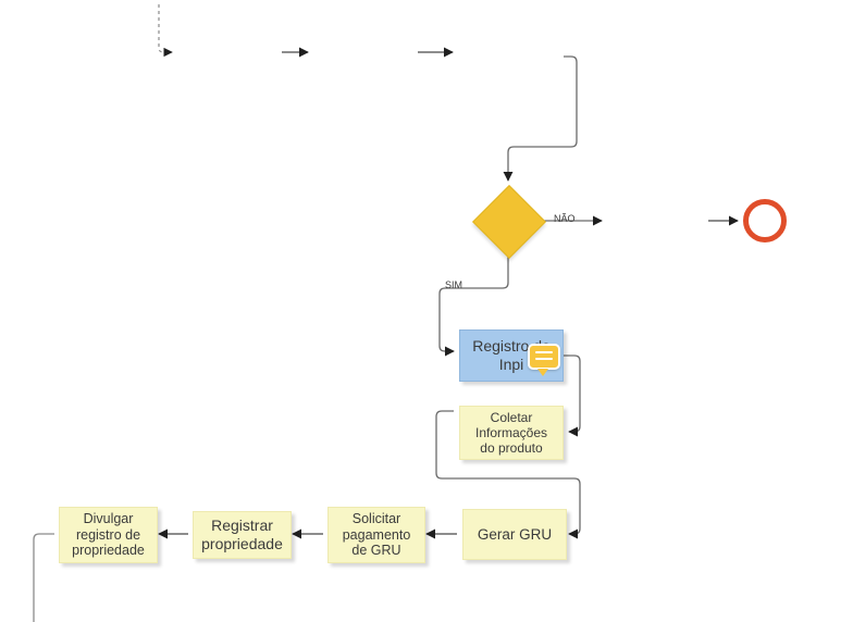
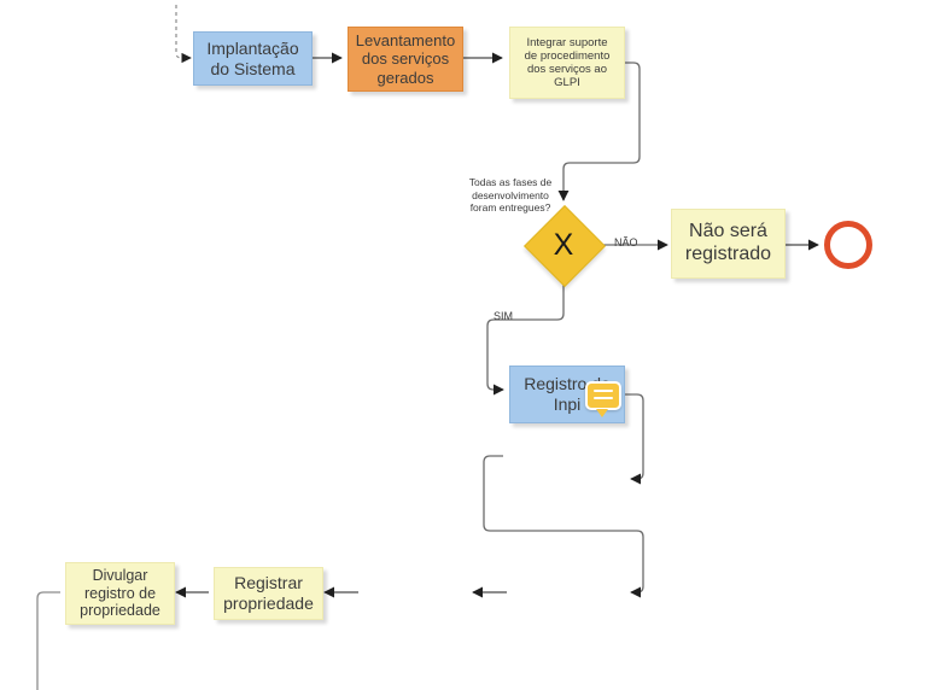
+ Implantação
+ do Sistema
+ Levantamento
+ dos serviços
+ gerados
+ Integrar suporte
+ de procedimento
+ dos serviços ao
+ GLPI
+ Todas as fases de
+ desenvolvimento
+ foram entregues?
+ X
  NÃO
  SIM
+ Não será
+ registrado
  Registro
  Inpi
- Coletar
- Informações
- do produto
- Gerar GRU
- Solicitar
- pagamento
- de GRU
  Registrar
  propriedade
  Divulgar
  registro de
  propriedade
